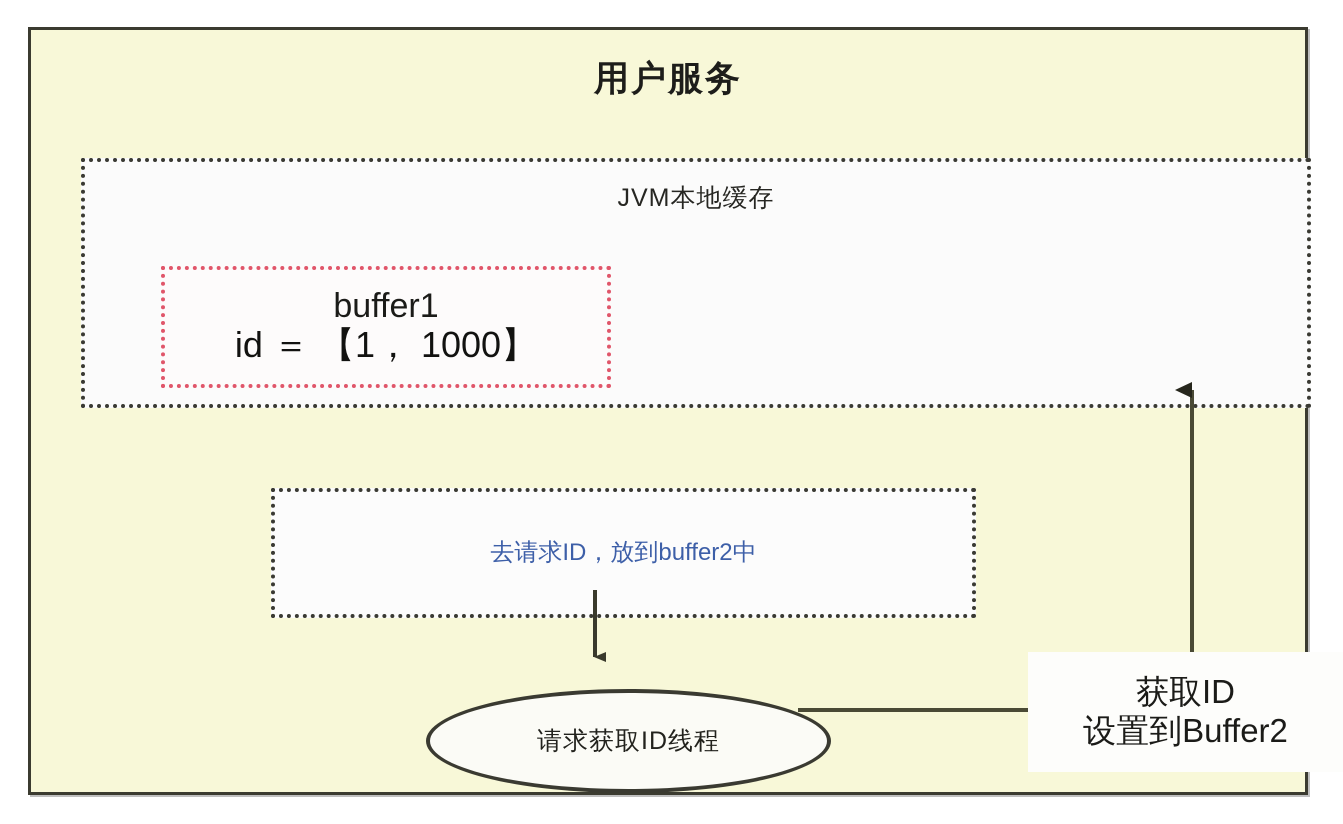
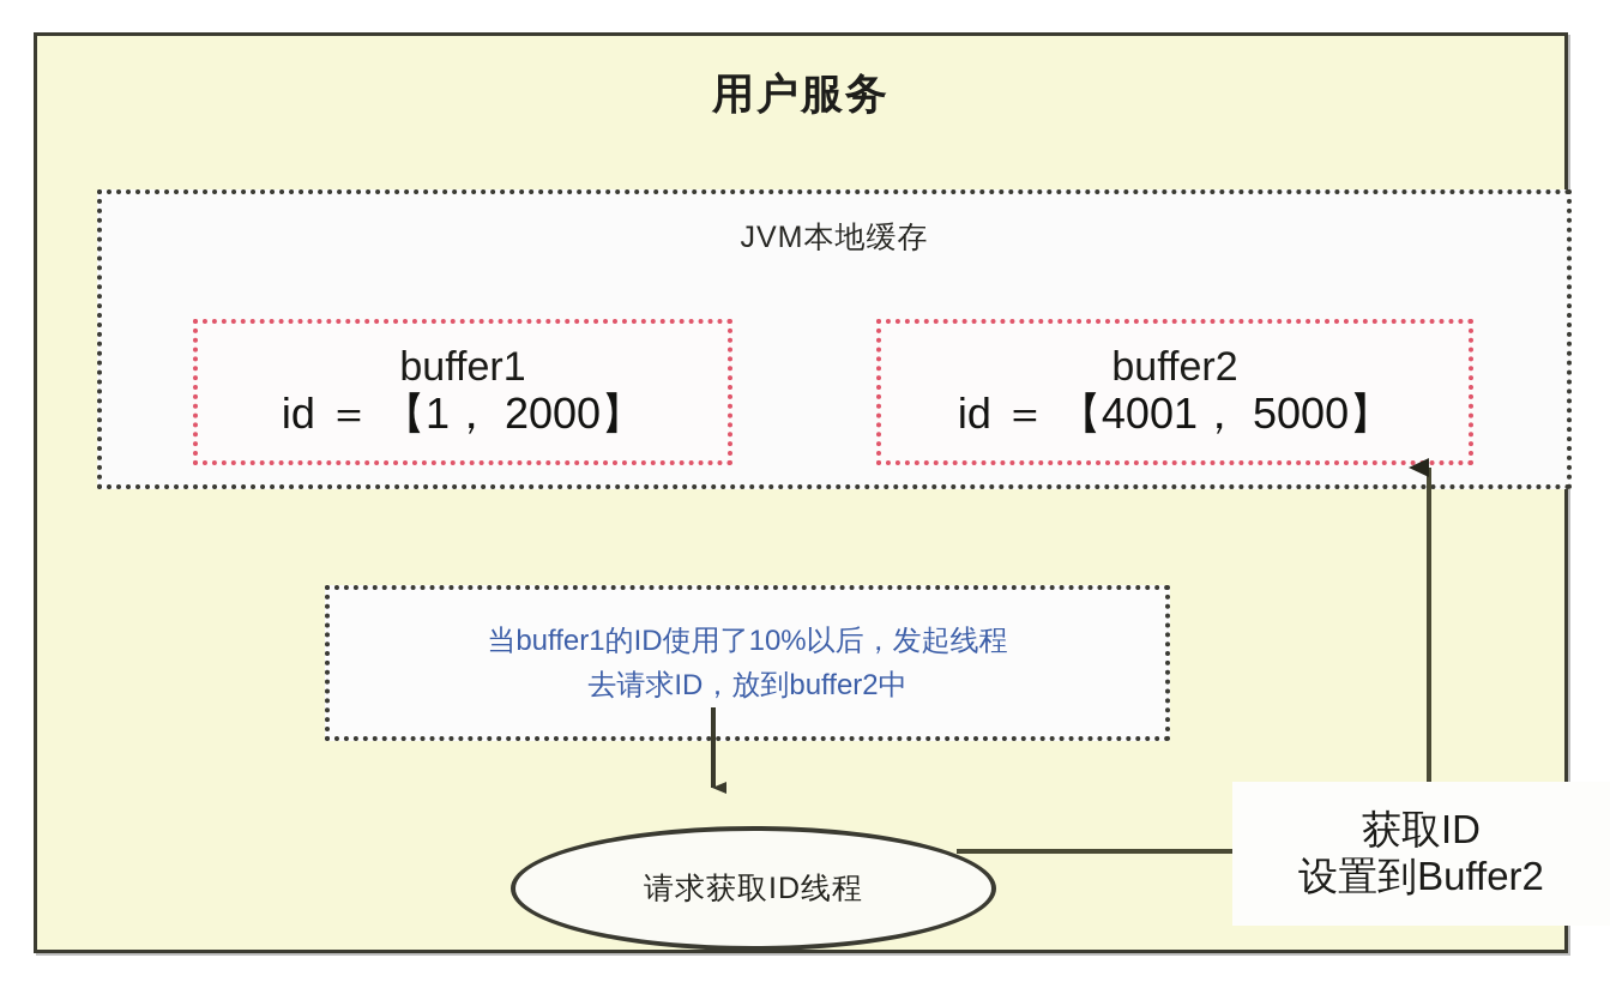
  用户服务
  JVM本地缓存
  buffer1
- id ＝ 【1， 1000】
+ id ＝ 【1， 2000】
+ buffer2
+ id ＝ 【4001， 5000】
+ 当buffer1的ID使用了10%以后，发起线程
  去请求ID，放到buffer2中
  请求获取ID线程
  获取ID
  设置到Buffer2
